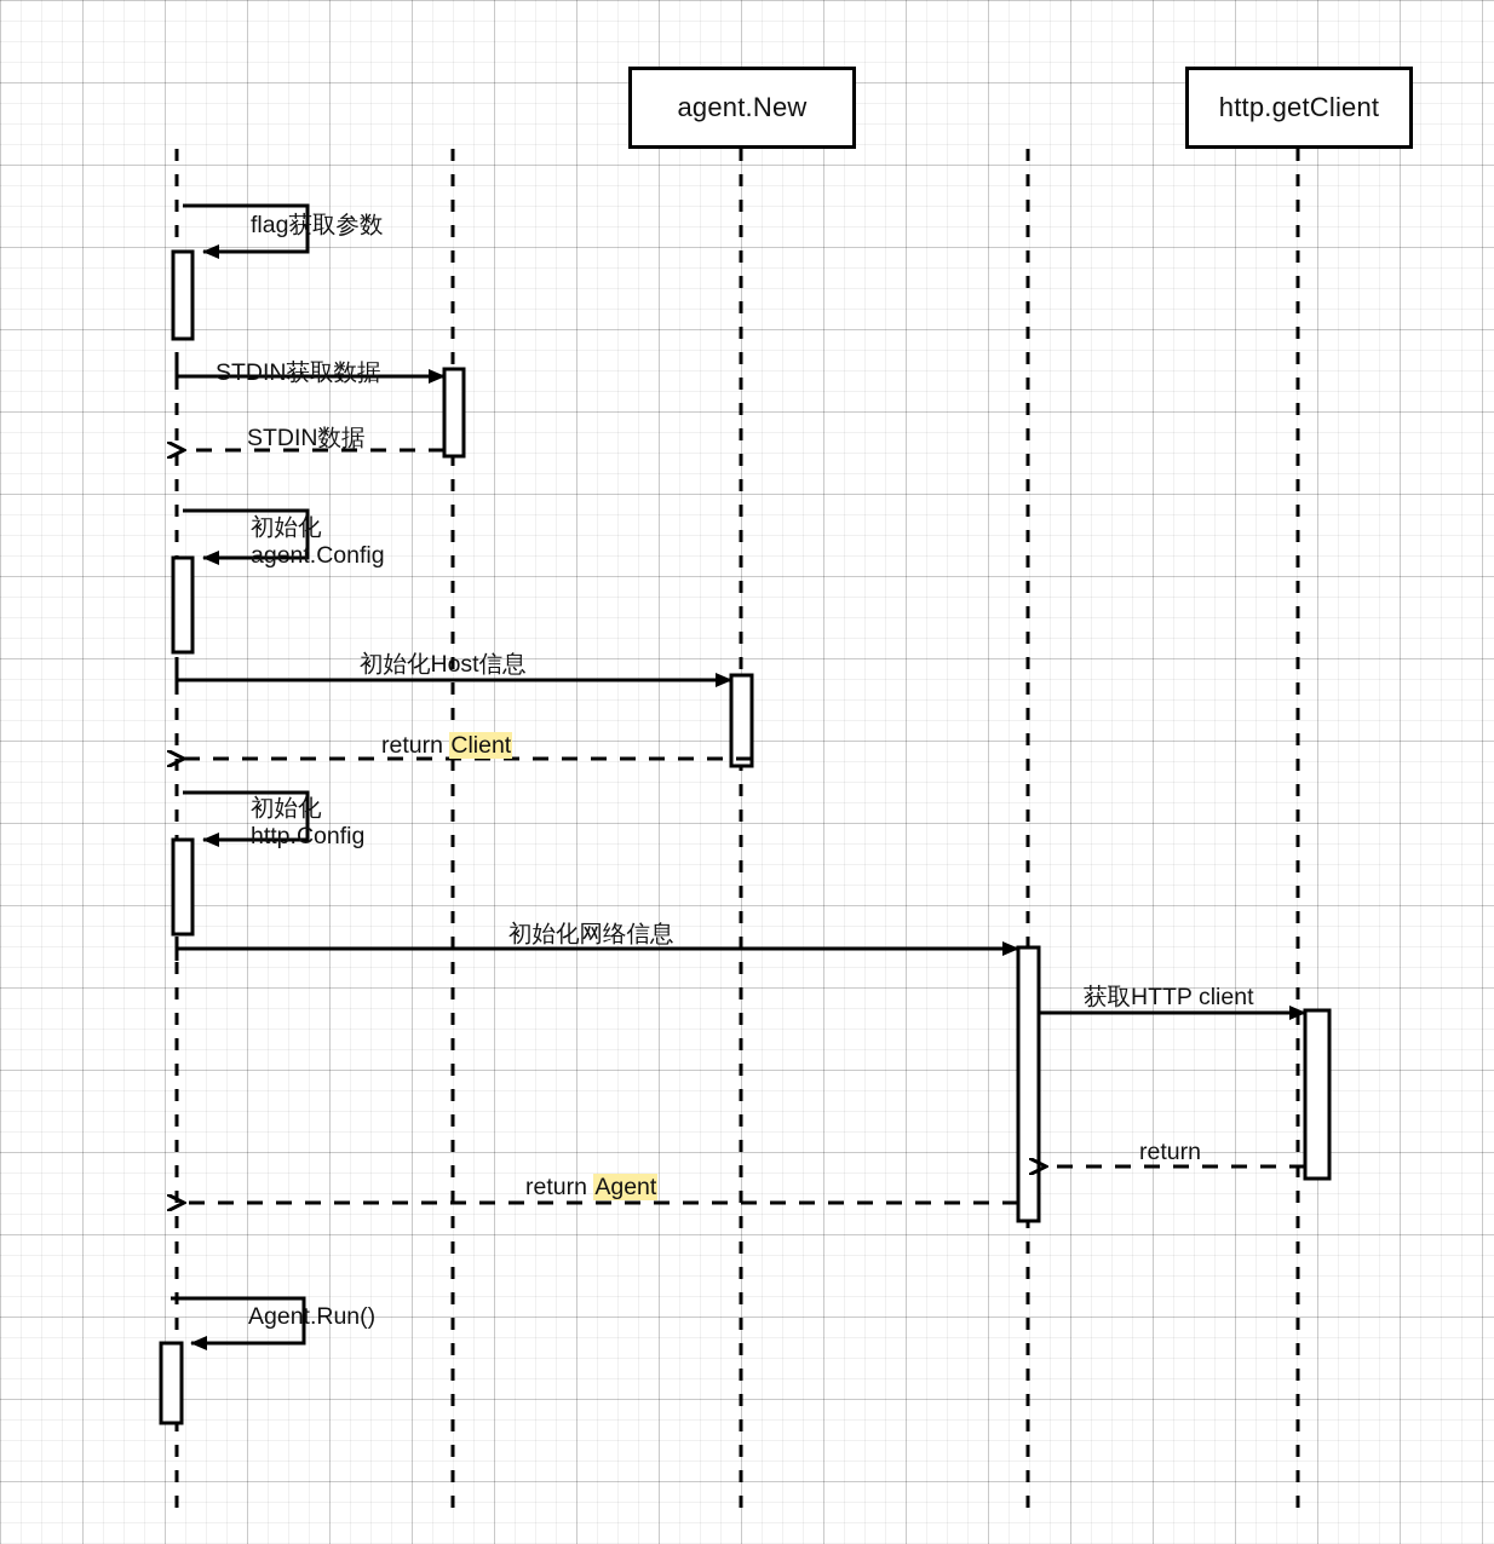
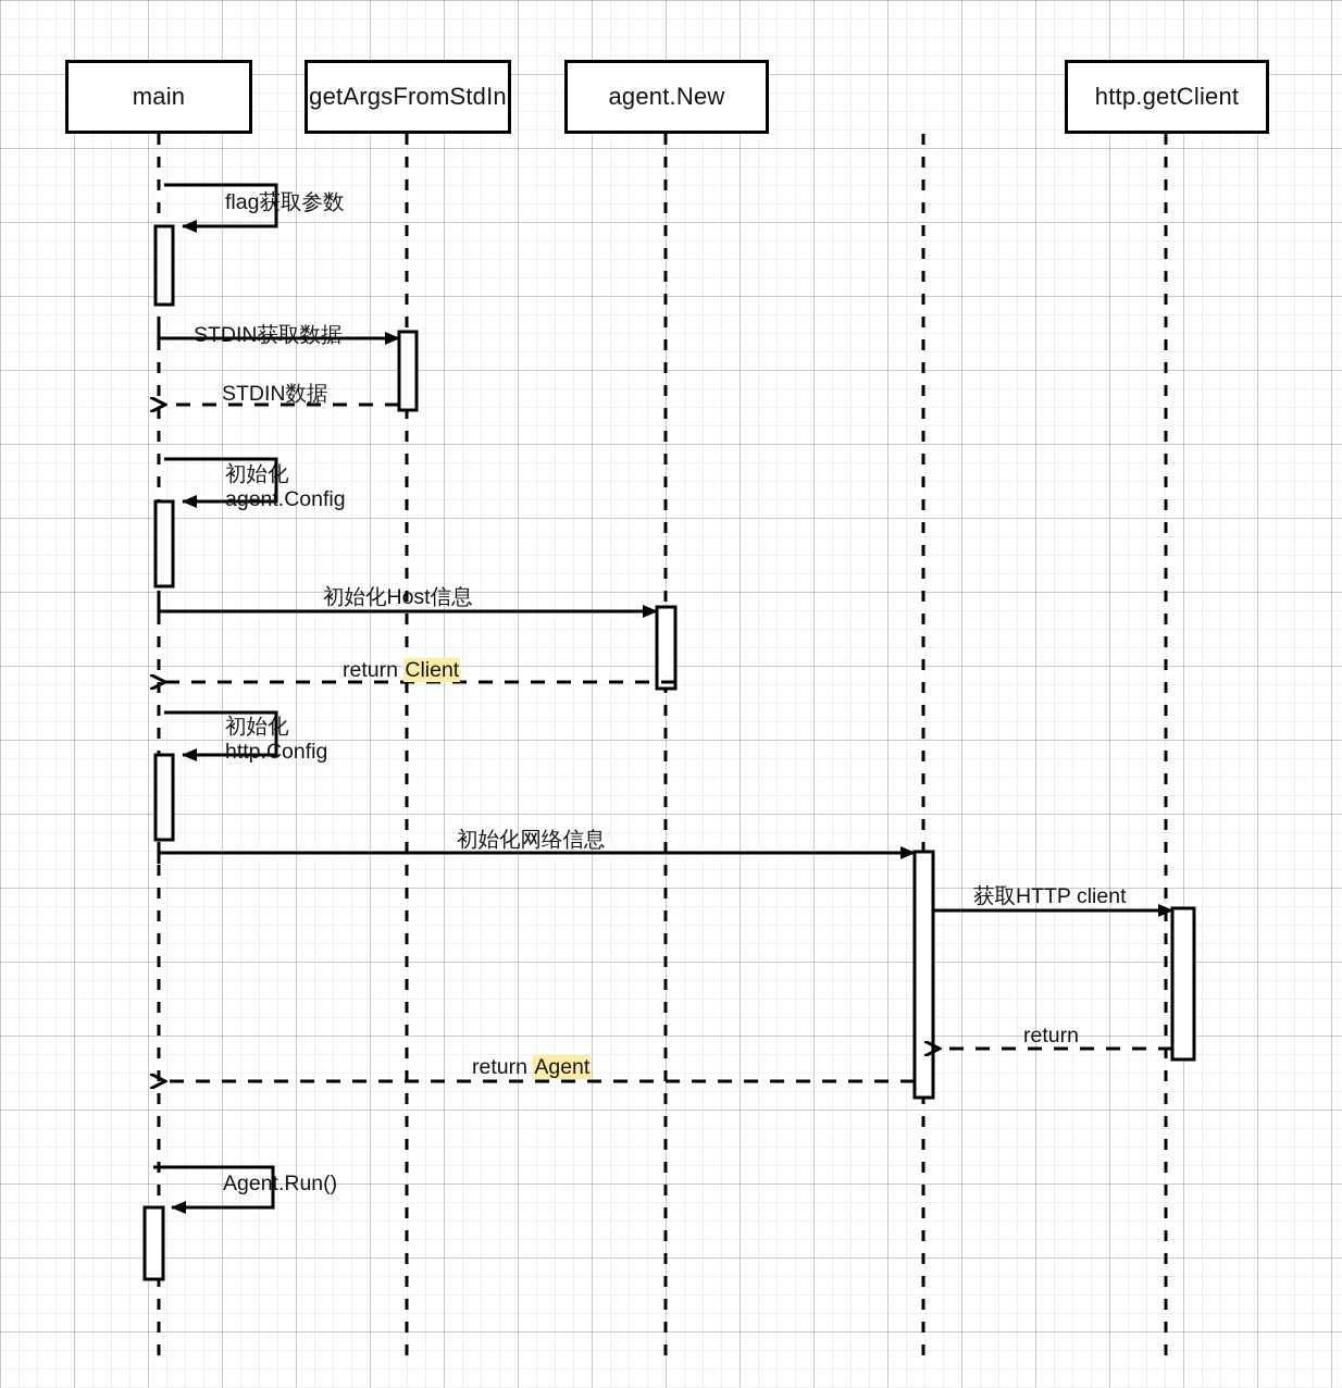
+ main
+ getArgsFromStdIn
  agent.New
  http.getClient
  flag获取参数
  STDIN获取数据
  STDIN数据
  初始化
  agent.Config
  初始化Host信息
  return Client
  初始化
  http.Config
  初始化网络信息
  获取HTTP client
  return
  return Agent
  Agent.Run()
